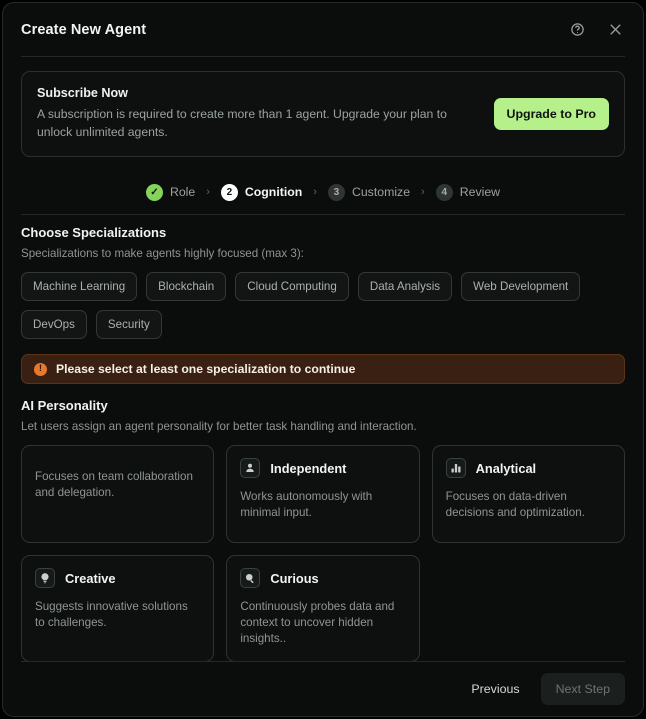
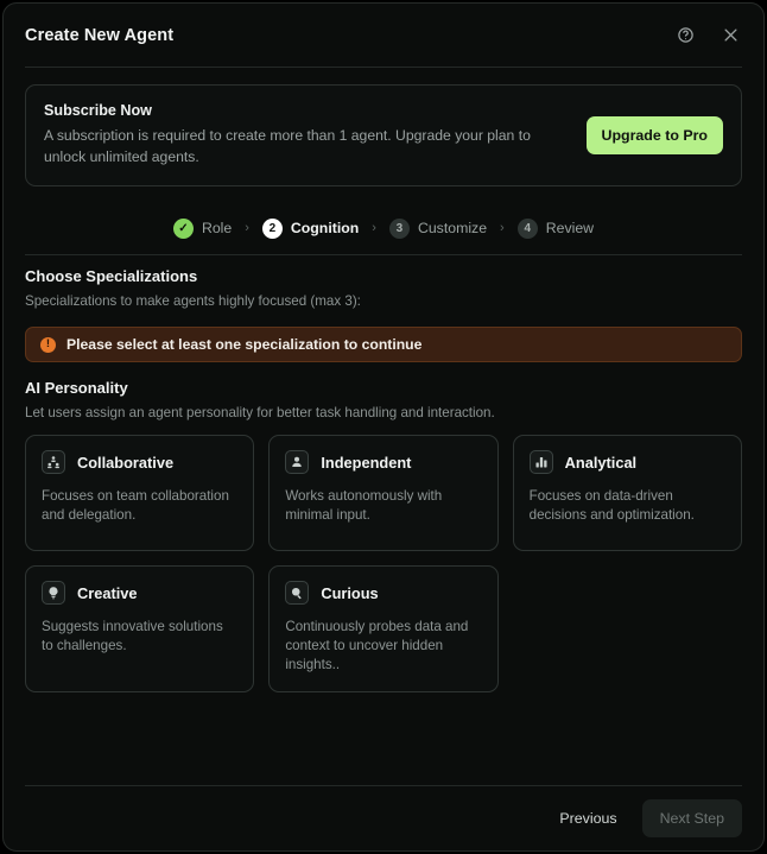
  Create New Agent
  Subscribe Now
  A subscription is required to create more than 1 agent. Upgrade your plan to unlock unlimited agents.
  Upgrade to Pro
  ✓
  Role
  ›
  2
  Cognition
  ›
  3
  Customize
  ›
  4
  Review
  Choose Specializations
  Specializations to make agents highly focused (max 3):
- Machine Learning
- Blockchain
- Cloud Computing
- Data Analysis
- Web Development
- DevOps
- Security
  !
  Please select at least one specialization to continue
  AI Personality
  Let users assign an agent personality for better task handling and interaction.
+ Collaborative
  Focuses on team collaboration and delegation.
  Independent
  Works autonomously with minimal input.
  Analytical
  Focuses on data-driven decisions and optimization.
  Creative
  Suggests innovative solutions to challenges.
  Curious
  Continuously probes data and context to uncover hidden insights..
  Previous
  Next Step
